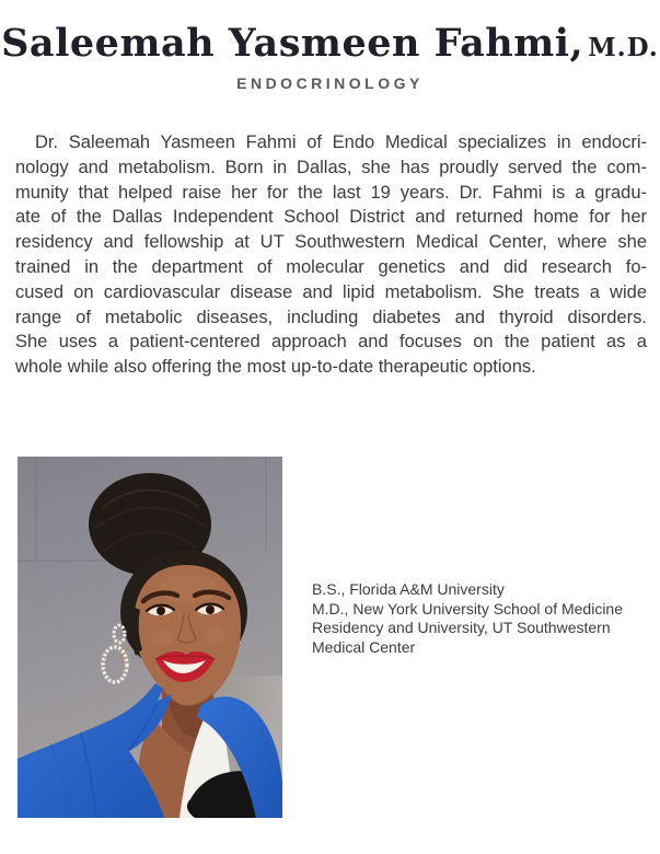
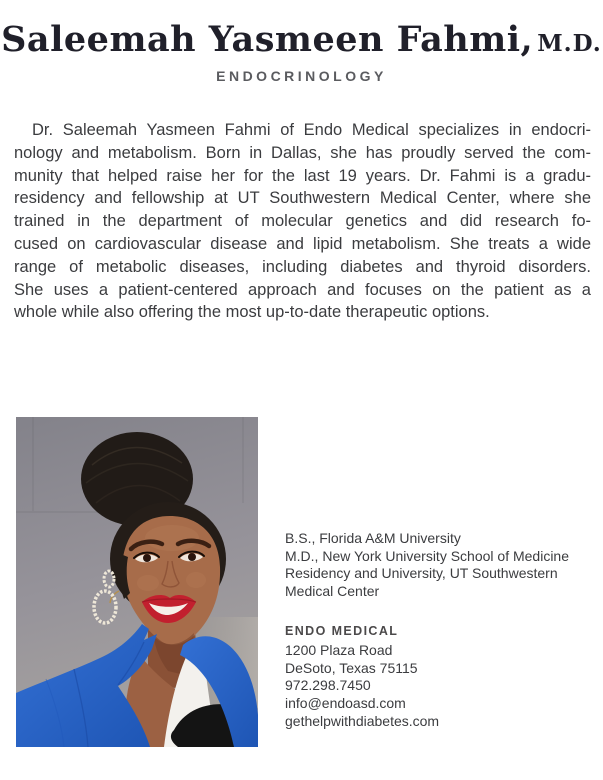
  Saleemah Yasmeen Fahmi, M.D.
  ENDOCRINOLOGY
  Dr. Saleemah Yasmeen Fahmi of Endo Medical specializes in endocri-
  nology and metabolism. Born in Dallas, she has proudly served the com-
  munity that helped raise her for the last 19 years. Dr. Fahmi is a gradu-
- ate of the Dallas Independent School District and returned home for her
  residency and fellowship at UT Southwestern Medical Center, where she
  trained in the department of molecular genetics and did research fo-
  cused on cardiovascular disease and lipid metabolism. She treats a wide
  range of metabolic diseases, including diabetes and thyroid disorders.
  She uses a patient-centered approach and focuses on the patient as a
  whole while also offering the most up-to-date therapeutic options.
  B.S., Florida A&M University
  M.D., New York University School of Medicine
  Residency and University, UT Southwestern
  Medical Center
+ ENDO MEDICAL
+ 1200 Plaza Road
+ DeSoto, Texas 75115
+ 972.298.7450
+ info@endoasd.com
+ gethelpwithdiabetes.com
